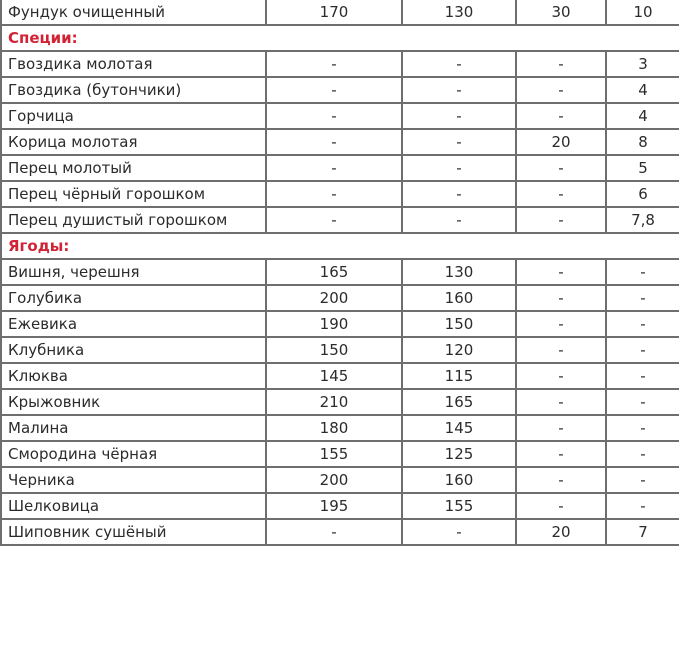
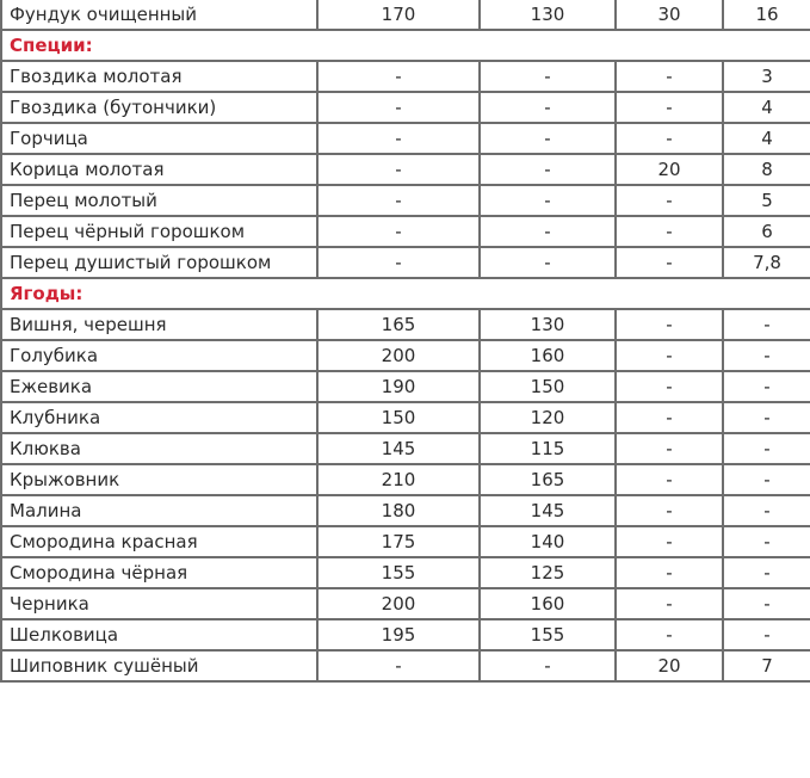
- Фундук очищенный	170	130	30	10
+ Фундук очищенный	170	130	30	16
  Специи:
  Гвоздика молотая	-	-	-	3
  Гвоздика (бутончики)	-	-	-	4
  Горчица	-	-	-	4
  Корица молотая	-	-	20	8
  Перец молотый	-	-	-	5
  Перец чёрный горошком	-	-	-	6
  Перец душистый горошком	-	-	-	7,8
  Ягоды:
  Вишня, черешня	165	130	-	-
  Голубика	200	160	-	-
  Ежевика	190	150	-	-
  Клубника	150	120	-	-
  Клюква	145	115	-	-
  Крыжовник	210	165	-	-
  Малина	180	145	-	-
+ Смородина красная	175	140	-	-
  Смородина чёрная	155	125	-	-
  Черника	200	160	-	-
  Шелковица	195	155	-	-
  Шиповник сушёный	-	-	20	7
